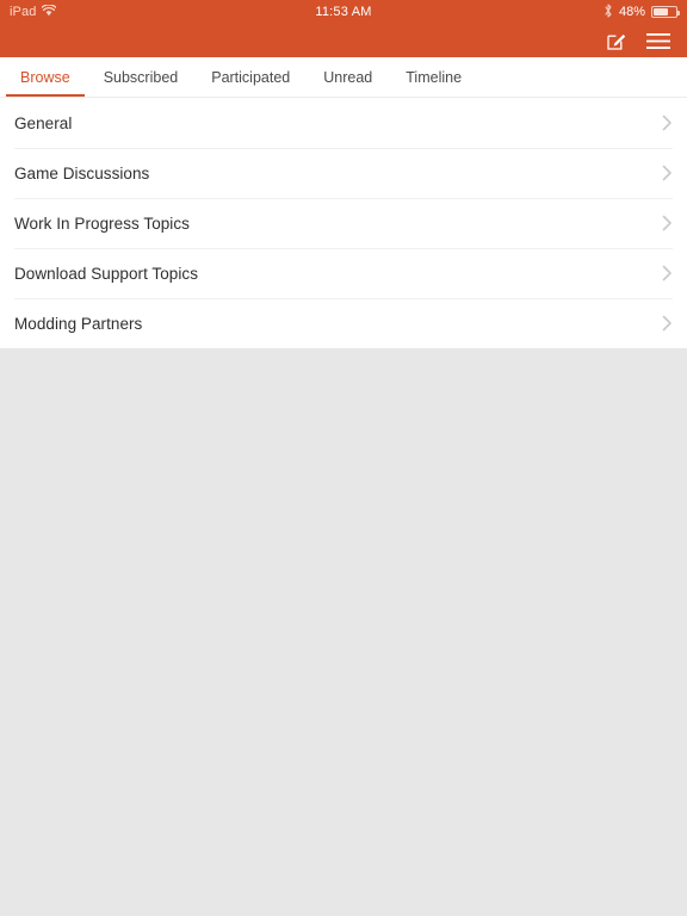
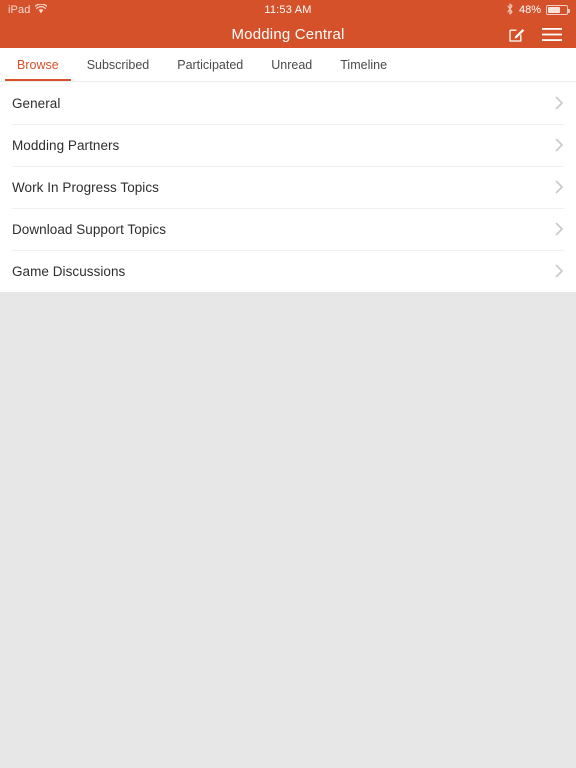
  iPad
  11:53 AM
  48%
+ Modding Central
  Browse
  Subscribed
  Participated
  Unread
  Timeline
  General
- Game Discussions
+ Modding Partners
  Work In Progress Topics
  Download Support Topics
- Modding Partners
+ Game Discussions
